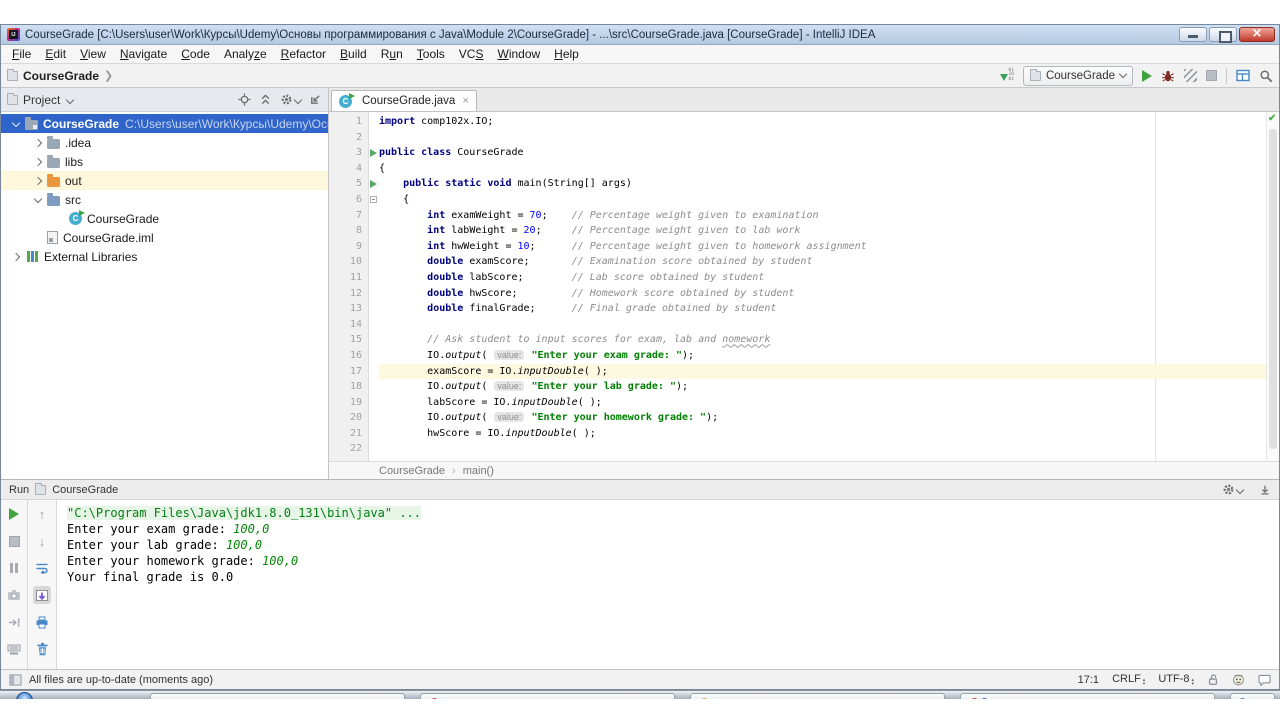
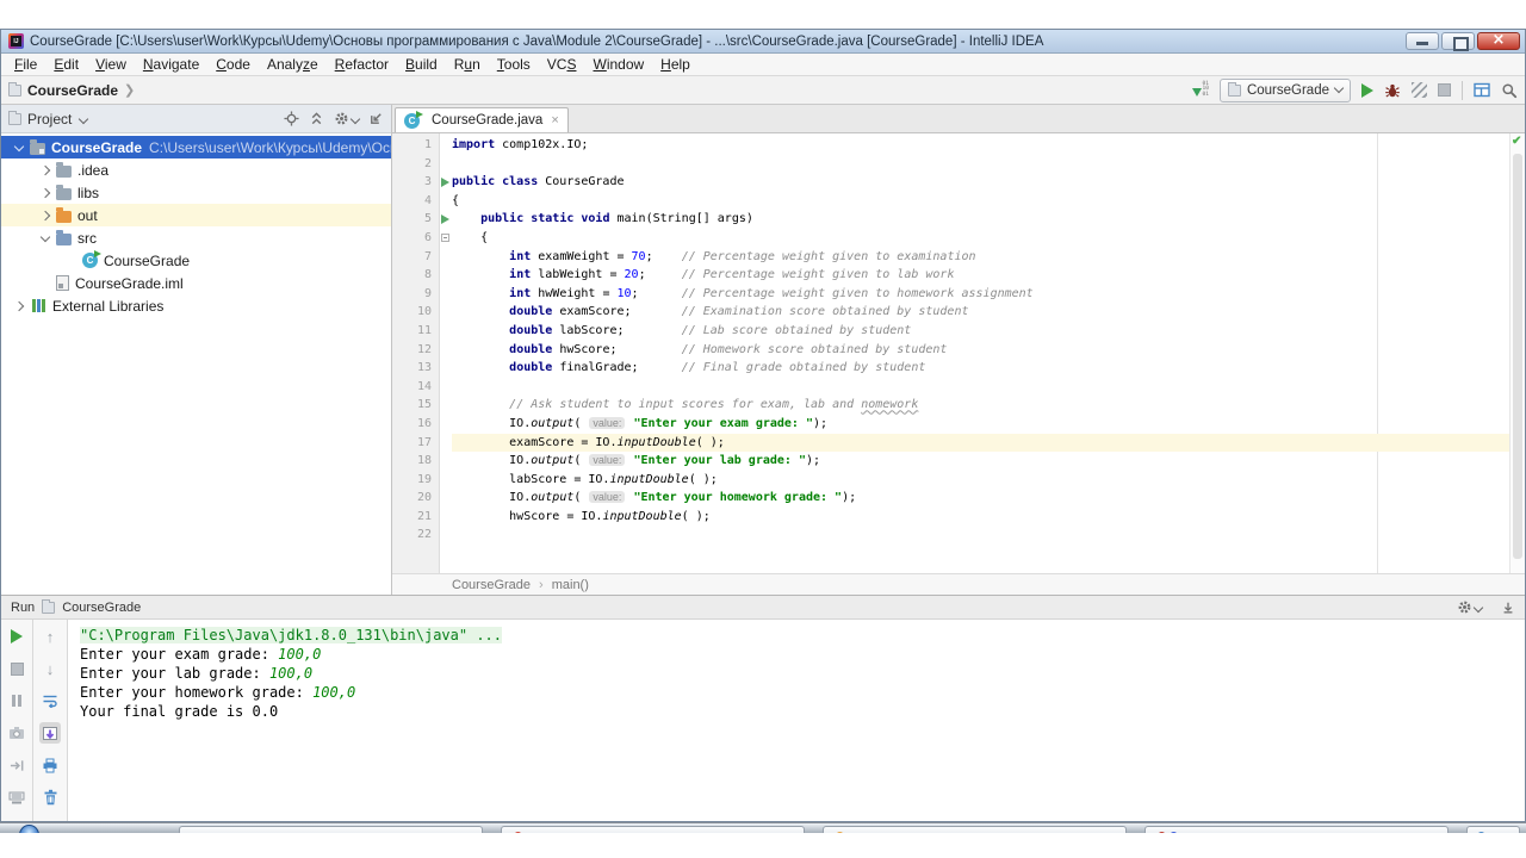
  CourseGrade [C:\Users\user\Work\Курсы\Udemy\Основы программирования с Java\Module 2\CourseGrade] - ...\src\CourseGrade.java [CourseGrade] - IntelliJ IDEA
  File
  Edit
  View
  Navigate
  Code
  Analyze
  Refactor
  Build
  Run
  Tools
  VCS
  Window
  Help
  CourseGrade
  ❯
  CourseGrade
  Project
  CourseGrade
  C:\Users\user\Work\Курсы\Udemy\Ос
  .idea
  libs
  out
  src
  C
  CourseGrade
  CourseGrade.iml
  External Libraries
  C
  CourseGrade.java
  ×
  1
  import comp102x.IO;
  2
  3
  public class CourseGrade
  4
  {
  5
  public static void main(String[] args)
  6
  {
  7
  int examWeight = 70; // Percentage weight given to examination
  8
  int labWeight = 20; // Percentage weight given to lab work
  9
  int hwWeight = 10; // Percentage weight given to homework assignment
  10
  double examScore; // Examination score obtained by student
  11
  double labScore; // Lab score obtained by student
  12
  double hwScore; // Homework score obtained by student
  13
  double finalGrade; // Final grade obtained by student
  14
  15
  // Ask student to input scores for exam, lab and nomework
  16
  IO.output( value: "Enter your exam grade: ");
  17
  examScore = IO.inputDouble( );
  18
  IO.output( value: "Enter your lab grade: ");
  19
  labScore = IO.inputDouble( );
  20
  IO.output( value: "Enter your homework grade: ");
  21
  hwScore = IO.inputDouble( );
  22
  ✔
  CourseGrade
  ›
  main()
  Run
  CourseGrade
  ↑
  ↓
  "C:\Program Files\Java\jdk1.8.0_131\bin\java" ...
  Enter your exam grade: 100,0
  Enter your lab grade: 100,0
  Enter your homework grade: 100,0
  Your final grade is 0.0
- All files are up-to-date (moments ago)
- 17:1
- CRLF
- UTF-8
